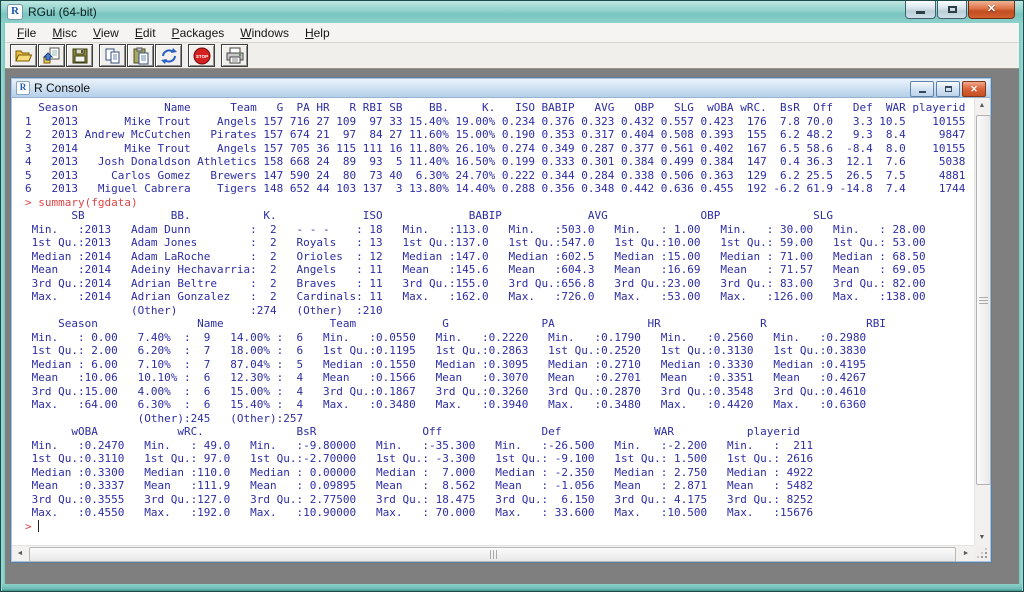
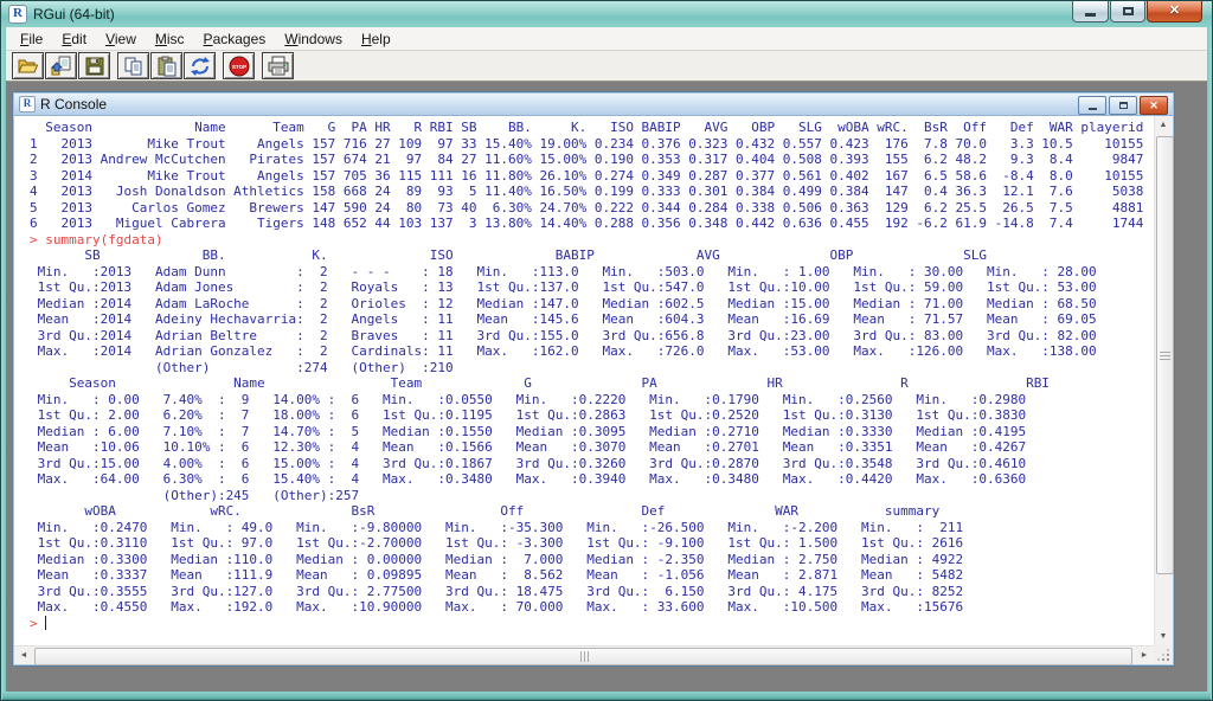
  R
  RGui (64-bit)
  ✕
  File
- Misc
+ Edit
  View
- Edit
+ Misc
  Packages
  Windows
  Help
  R
  R Console
  ✕
  Season Name Team G PA HR R RBI SB BB. K. ISO BABIP AVG OBP SLG wOBA wRC. BsR Off Def WAR playerid
  1 2013 Mike Trout Angels 157 716 27 109 97 33 15.40% 19.00% 0.234 0.376 0.323 0.432 0.557 0.423 176 7.8 70.0 3.3 10.5 10155
  2 2013 Andrew McCutchen Pirates 157 674 21 97 84 27 11.60% 15.00% 0.190 0.353 0.317 0.404 0.508 0.393 155 6.2 48.2 9.3 8.4 9847
  3 2014 Mike Trout Angels 157 705 36 115 111 16 11.80% 26.10% 0.274 0.349 0.287 0.377 0.561 0.402 167 6.5 58.6 -8.4 8.0 10155
  4 2013 Josh Donaldson Athletics 158 668 24 89 93 5 11.40% 16.50% 0.199 0.333 0.301 0.384 0.499 0.384 147 0.4 36.3 12.1 7.6 5038
  5 2013 Carlos Gomez Brewers 147 590 24 80 73 40 6.30% 24.70% 0.222 0.344 0.284 0.338 0.506 0.363 129 6.2 25.5 26.5 7.5 4881
  6 2013 Miguel Cabrera Tigers 148 652 44 103 137 3 13.80% 14.40% 0.288 0.356 0.348 0.442 0.636 0.455 192 -6.2 61.9 -14.8 7.4 1744
  > summary(fgdata)
  SB BB. K. ISO BABIP AVG OBP SLG
  Min. :2013 Adam Dunn : 2 - - - : 18 Min. :113.0 Min. :503.0 Min. : 1.00 Min. : 30.00 Min. : 28.00
  1st Qu.:2013 Adam Jones : 2 Royals : 13 1st Qu.:137.0 1st Qu.:547.0 1st Qu.:10.00 1st Qu.: 59.00 1st Qu.: 53.00
  Median :2014 Adam LaRoche : 2 Orioles : 12 Median :147.0 Median :602.5 Median :15.00 Median : 71.00 Median : 68.50
  Mean :2014 Adeiny Hechavarria: 2 Angels : 11 Mean :145.6 Mean :604.3 Mean :16.69 Mean : 71.57 Mean : 69.05
  3rd Qu.:2014 Adrian Beltre : 2 Braves : 11 3rd Qu.:155.0 3rd Qu.:656.8 3rd Qu.:23.00 3rd Qu.: 83.00 3rd Qu.: 82.00
  Max. :2014 Adrian Gonzalez : 2 Cardinals: 11 Max. :162.0 Max. :726.0 Max. :53.00 Max. :126.00 Max. :138.00
  (Other) :274 (Other) :210
  Season Name Team G PA HR R RBI
  Min. : 0.00 7.40% : 9 14.00% : 6 Min. :0.0550 Min. :0.2220 Min. :0.1790 Min. :0.2560 Min. :0.2980
  1st Qu.: 2.00 6.20% : 7 18.00% : 6 1st Qu.:0.1195 1st Qu.:0.2863 1st Qu.:0.2520 1st Qu.:0.3130 1st Qu.:0.3830
- Median : 6.00 7.10% : 7 87.04% : 5 Median :0.1550 Median :0.3095 Median :0.2710 Median :0.3330 Median :0.4195
+ Median : 6.00 7.10% : 7 14.70% : 5 Median :0.1550 Median :0.3095 Median :0.2710 Median :0.3330 Median :0.4195
  Mean :10.06 10.10% : 6 12.30% : 4 Mean :0.1566 Mean :0.3070 Mean :0.2701 Mean :0.3351 Mean :0.4267
  3rd Qu.:15.00 4.00% : 6 15.00% : 4 3rd Qu.:0.1867 3rd Qu.:0.3260 3rd Qu.:0.2870 3rd Qu.:0.3548 3rd Qu.:0.4610
  Max. :64.00 6.30% : 6 15.40% : 4 Max. :0.3480 Max. :0.3940 Max. :0.3480 Max. :0.4420 Max. :0.6360
  (Other):245 (Other):257
- wOBA wRC. BsR Off Def WAR playerid
+ wOBA wRC. BsR Off Def WAR summary
  Min. :0.2470 Min. : 49.0 Min. :-9.80000 Min. :-35.300 Min. :-26.500 Min. :-2.200 Min. : 211
  1st Qu.:0.3110 1st Qu.: 97.0 1st Qu.:-2.70000 1st Qu.: -3.300 1st Qu.: -9.100 1st Qu.: 1.500 1st Qu.: 2616
  Median :0.3300 Median :110.0 Median : 0.00000 Median : 7.000 Median : -2.350 Median : 2.750 Median : 4922
  Mean :0.3337 Mean :111.9 Mean : 0.09895 Mean : 8.562 Mean : -1.056 Mean : 2.871 Mean : 5482
  3rd Qu.:0.3555 3rd Qu.:127.0 3rd Qu.: 2.77500 3rd Qu.: 18.475 3rd Qu.: 6.150 3rd Qu.: 4.175 3rd Qu.: 8252
  Max. :0.4550 Max. :192.0 Max. :10.90000 Max. : 70.000 Max. : 33.600 Max. :10.500 Max. :15676
  >
